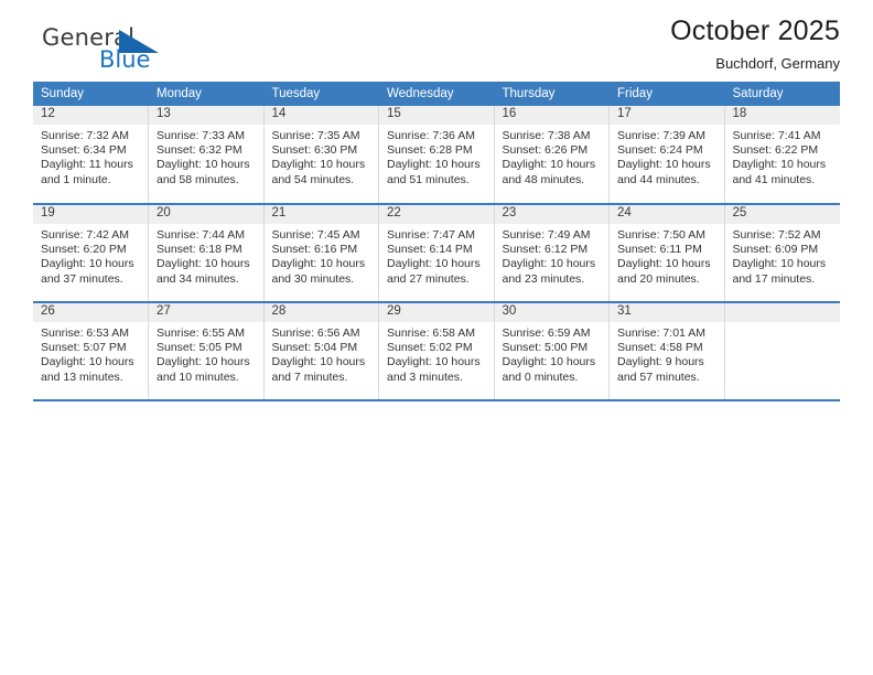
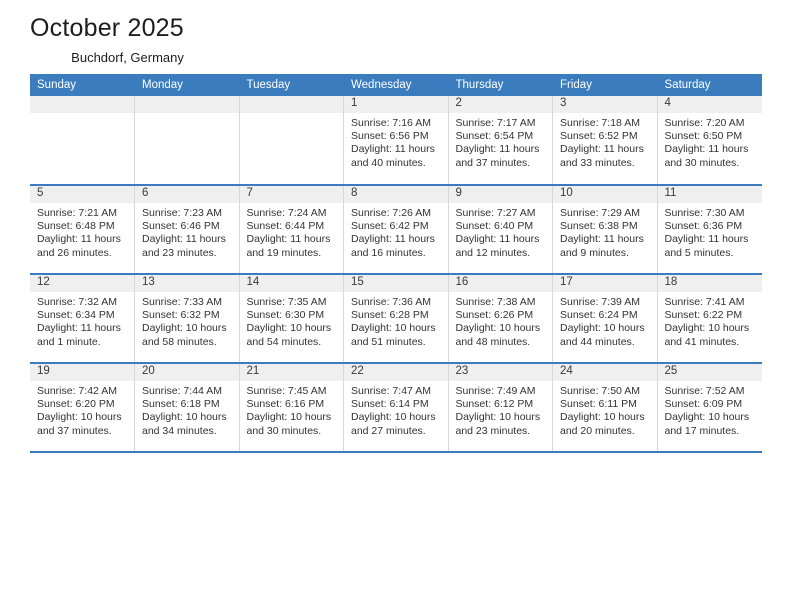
- General
- Blue
  October 2025
  Buchdorf, Germany
  Sunday	Monday	Tuesday	Wednesday	Thursday	Friday	Saturday
+ 			1Sunrise: 7:16 AMSunset: 6:56 PMDaylight: 11 hoursand 40 minutes.	2Sunrise: 7:17 AMSunset: 6:54 PMDaylight: 11 hoursand 37 minutes.	3Sunrise: 7:18 AMSunset: 6:52 PMDaylight: 11 hoursand 33 minutes.	4Sunrise: 7:20 AMSunset: 6:50 PMDaylight: 11 hoursand 30 minutes.
+ 5Sunrise: 7:21 AMSunset: 6:48 PMDaylight: 11 hoursand 26 minutes.	6Sunrise: 7:23 AMSunset: 6:46 PMDaylight: 11 hoursand 23 minutes.	7Sunrise: 7:24 AMSunset: 6:44 PMDaylight: 11 hoursand 19 minutes.	8Sunrise: 7:26 AMSunset: 6:42 PMDaylight: 11 hoursand 16 minutes.	9Sunrise: 7:27 AMSunset: 6:40 PMDaylight: 11 hoursand 12 minutes.	10Sunrise: 7:29 AMSunset: 6:38 PMDaylight: 11 hoursand 9 minutes.	11Sunrise: 7:30 AMSunset: 6:36 PMDaylight: 11 hoursand 5 minutes.
  12Sunrise: 7:32 AMSunset: 6:34 PMDaylight: 11 hoursand 1 minute.	13Sunrise: 7:33 AMSunset: 6:32 PMDaylight: 10 hoursand 58 minutes.	14Sunrise: 7:35 AMSunset: 6:30 PMDaylight: 10 hoursand 54 minutes.	15Sunrise: 7:36 AMSunset: 6:28 PMDaylight: 10 hoursand 51 minutes.	16Sunrise: 7:38 AMSunset: 6:26 PMDaylight: 10 hoursand 48 minutes.	17Sunrise: 7:39 AMSunset: 6:24 PMDaylight: 10 hoursand 44 minutes.	18Sunrise: 7:41 AMSunset: 6:22 PMDaylight: 10 hoursand 41 minutes.
  19Sunrise: 7:42 AMSunset: 6:20 PMDaylight: 10 hoursand 37 minutes.	20Sunrise: 7:44 AMSunset: 6:18 PMDaylight: 10 hoursand 34 minutes.	21Sunrise: 7:45 AMSunset: 6:16 PMDaylight: 10 hoursand 30 minutes.	22Sunrise: 7:47 AMSunset: 6:14 PMDaylight: 10 hoursand 27 minutes.	23Sunrise: 7:49 AMSunset: 6:12 PMDaylight: 10 hoursand 23 minutes.	24Sunrise: 7:50 AMSunset: 6:11 PMDaylight: 10 hoursand 20 minutes.	25Sunrise: 7:52 AMSunset: 6:09 PMDaylight: 10 hoursand 17 minutes.
- 26Sunrise: 6:53 AMSunset: 5:07 PMDaylight: 10 hoursand 13 minutes.	27Sunrise: 6:55 AMSunset: 5:05 PMDaylight: 10 hoursand 10 minutes.	28Sunrise: 6:56 AMSunset: 5:04 PMDaylight: 10 hoursand 7 minutes.	29Sunrise: 6:58 AMSunset: 5:02 PMDaylight: 10 hoursand 3 minutes.	30Sunrise: 6:59 AMSunset: 5:00 PMDaylight: 10 hoursand 0 minutes.	31Sunrise: 7:01 AMSunset: 4:58 PMDaylight: 9 hoursand 57 minutes.
